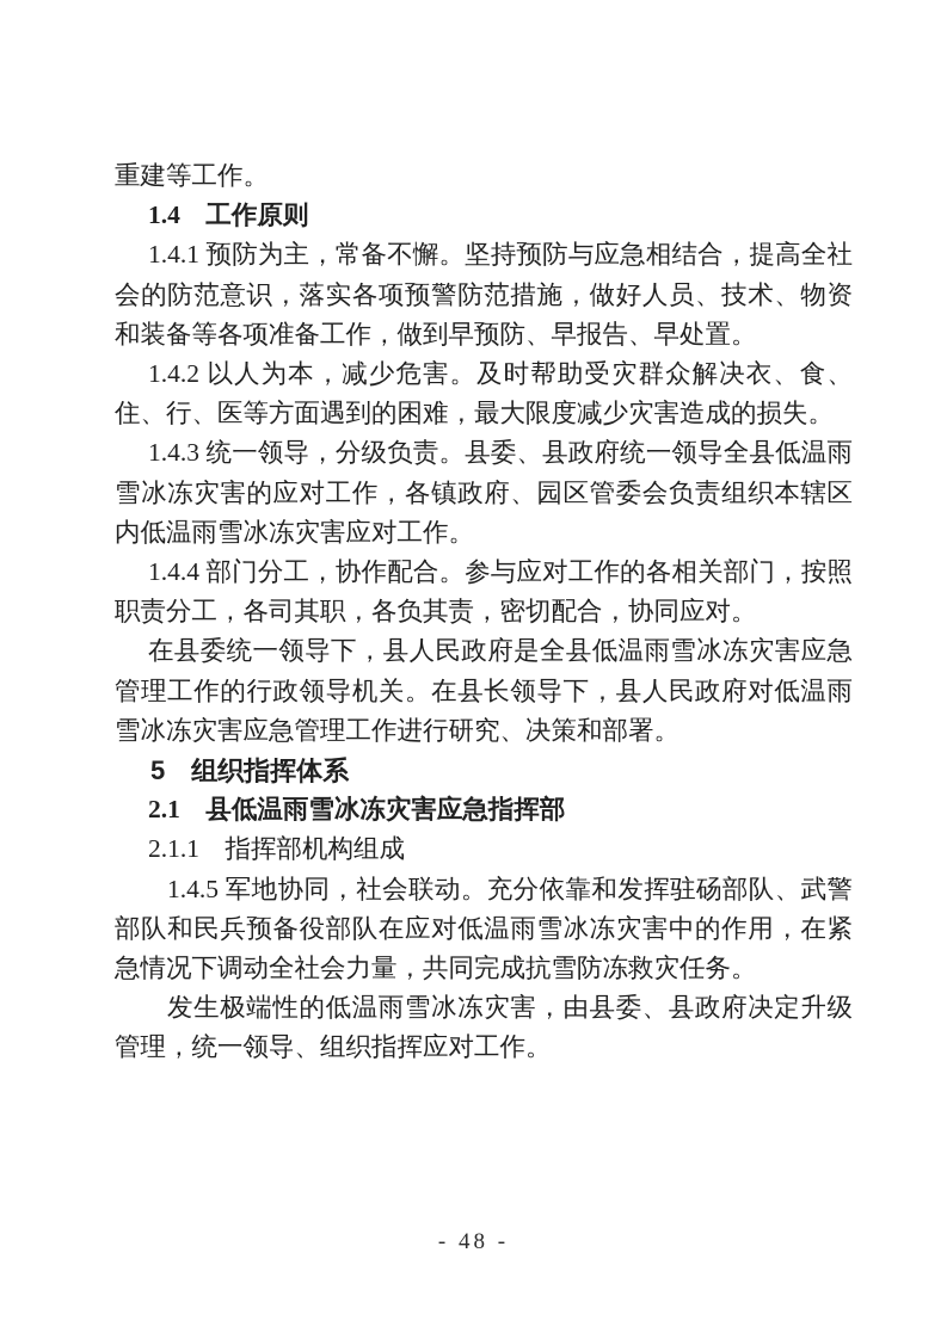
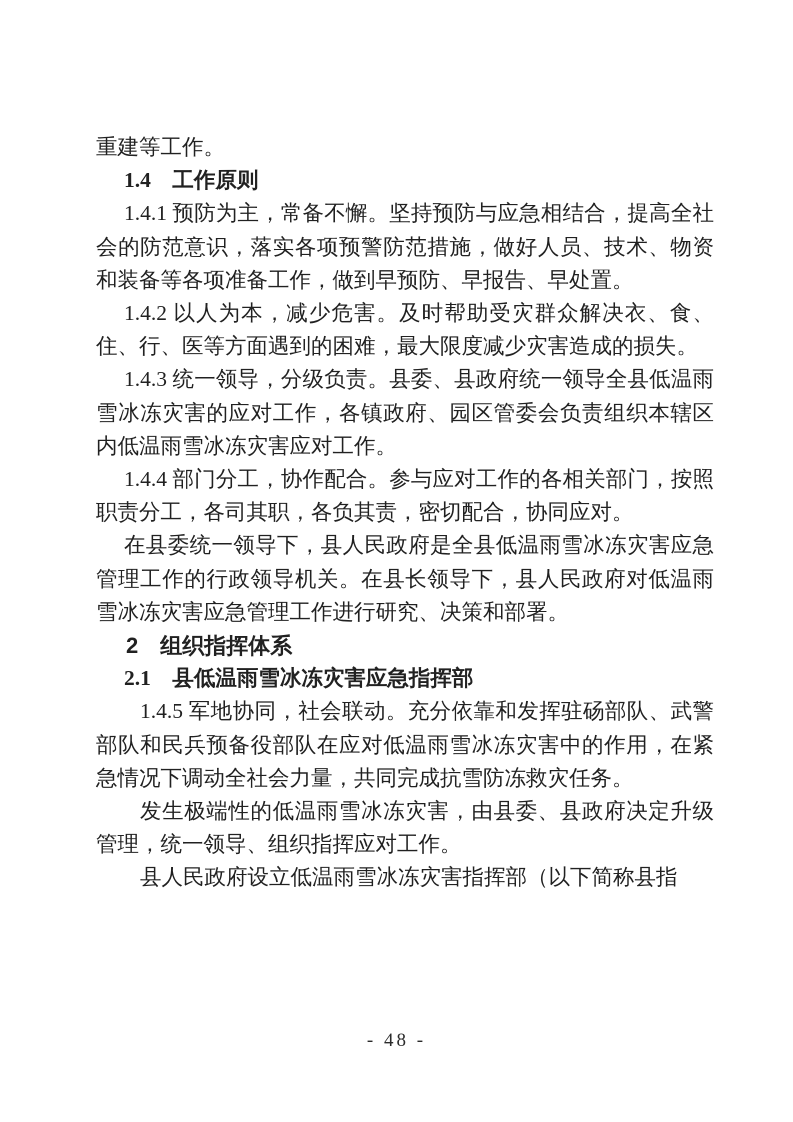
  重建等工作。
  1.4 工作原则
  1.4.1 预防为主，常备不懈。坚持预防与应急相结合，提高全社会的防范意识，落实各项预警防范措施，做好人员、技术、物资和装备等各项准备工作，做到早预防、早报告、早处置。
  1.4.2 以人为本，减少危害。及时帮助受灾群众解决衣、食、住、行、医等方面遇到的困难，最大限度减少灾害造成的损失。
  1.4.3 统一领导，分级负责。县委、县政府统一领导全县低温雨雪冰冻灾害的应对工作，各镇政府、园区管委会负责组织本辖区内低温雨雪冰冻灾害应对工作。
  1.4.4 部门分工，协作配合。参与应对工作的各相关部门，按照职责分工，各司其职，各负其责，密切配合，协同应对。
  在县委统一领导下，县人民政府是全县低温雨雪冰冻灾害应急管理工作的行政领导机关。在县长领导下，县人民政府对低温雨雪冰冻灾害应急管理工作进行研究、决策和部署。
- 5 组织指挥体系
+ 2 组织指挥体系
  2.1 县低温雨雪冰冻灾害应急指挥部
- 2.1.1 指挥部机构组成
  1.4.5 军地协同，社会联动。充分依靠和发挥驻砀部队、武警部队和民兵预备役部队在应对低温雨雪冰冻灾害中的作用，在紧急情况下调动全社会力量，共同完成抗雪防冻救灾任务。
  发生极端性的低温雨雪冰冻灾害，由县委、县政府决定升级管理，统一领导、组织指挥应对工作。
+ 县人民政府设立低温雨雪冰冻灾害指挥部（以下简称县指
  - 48 -
